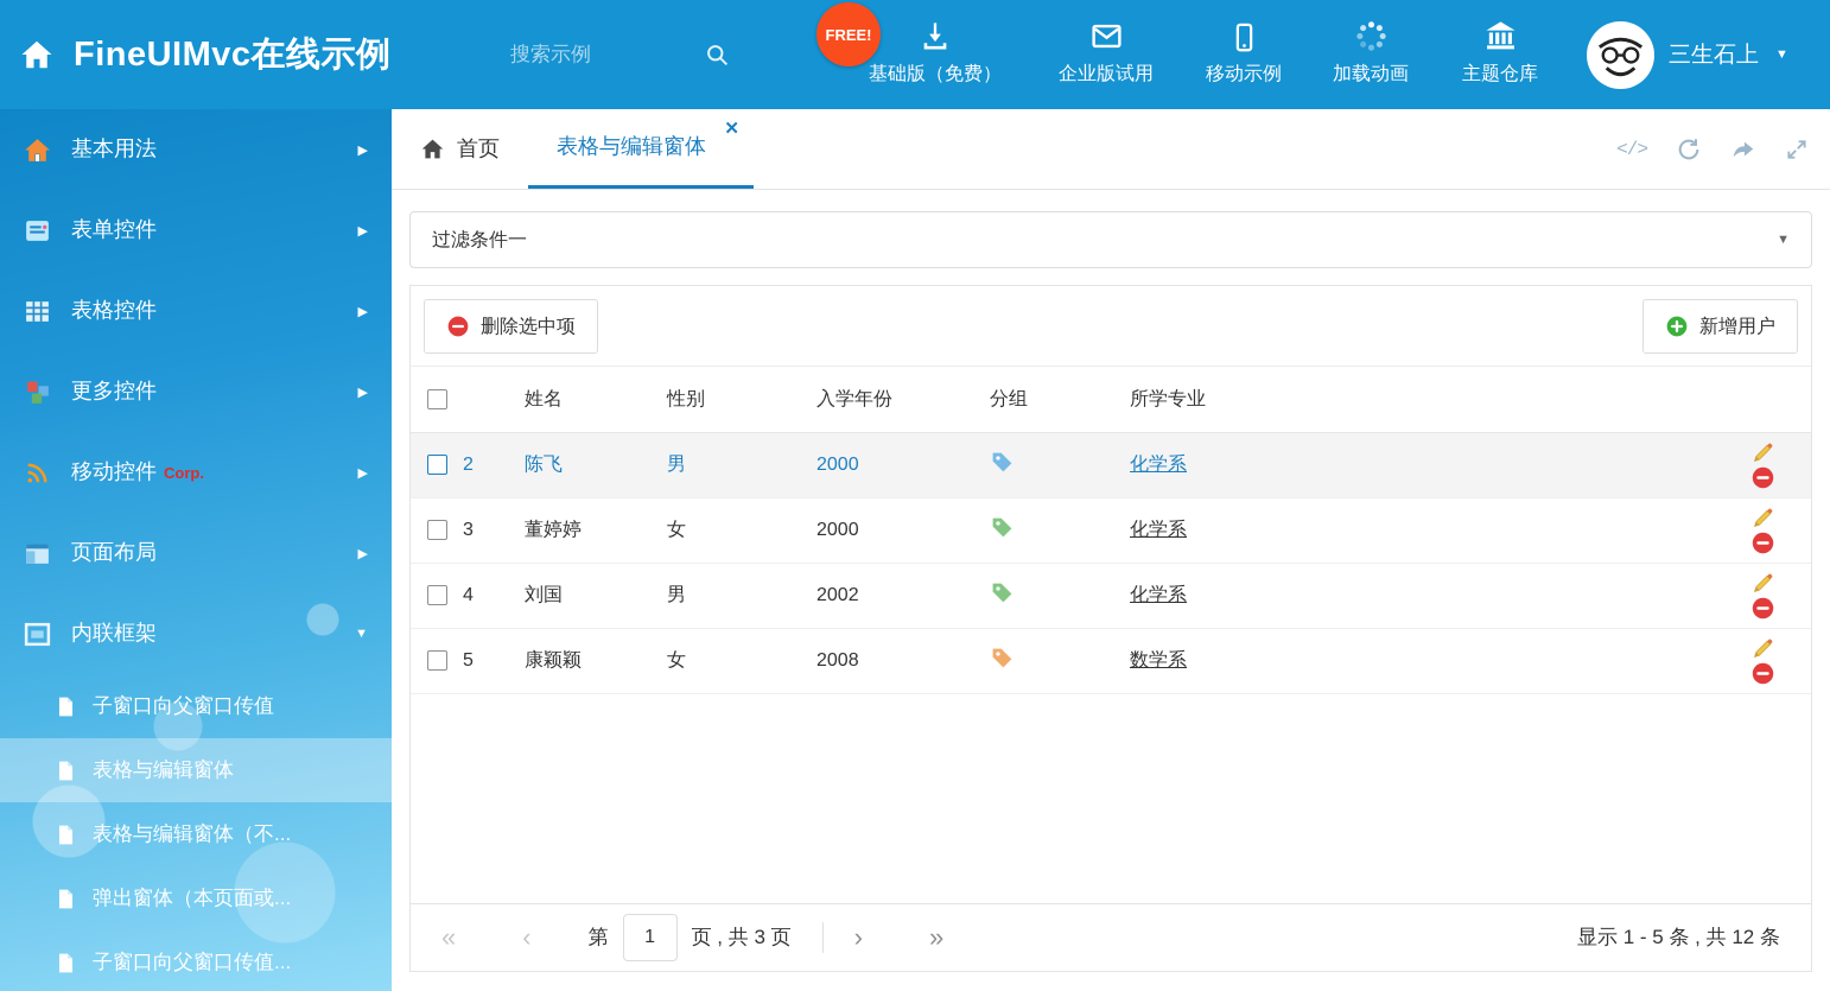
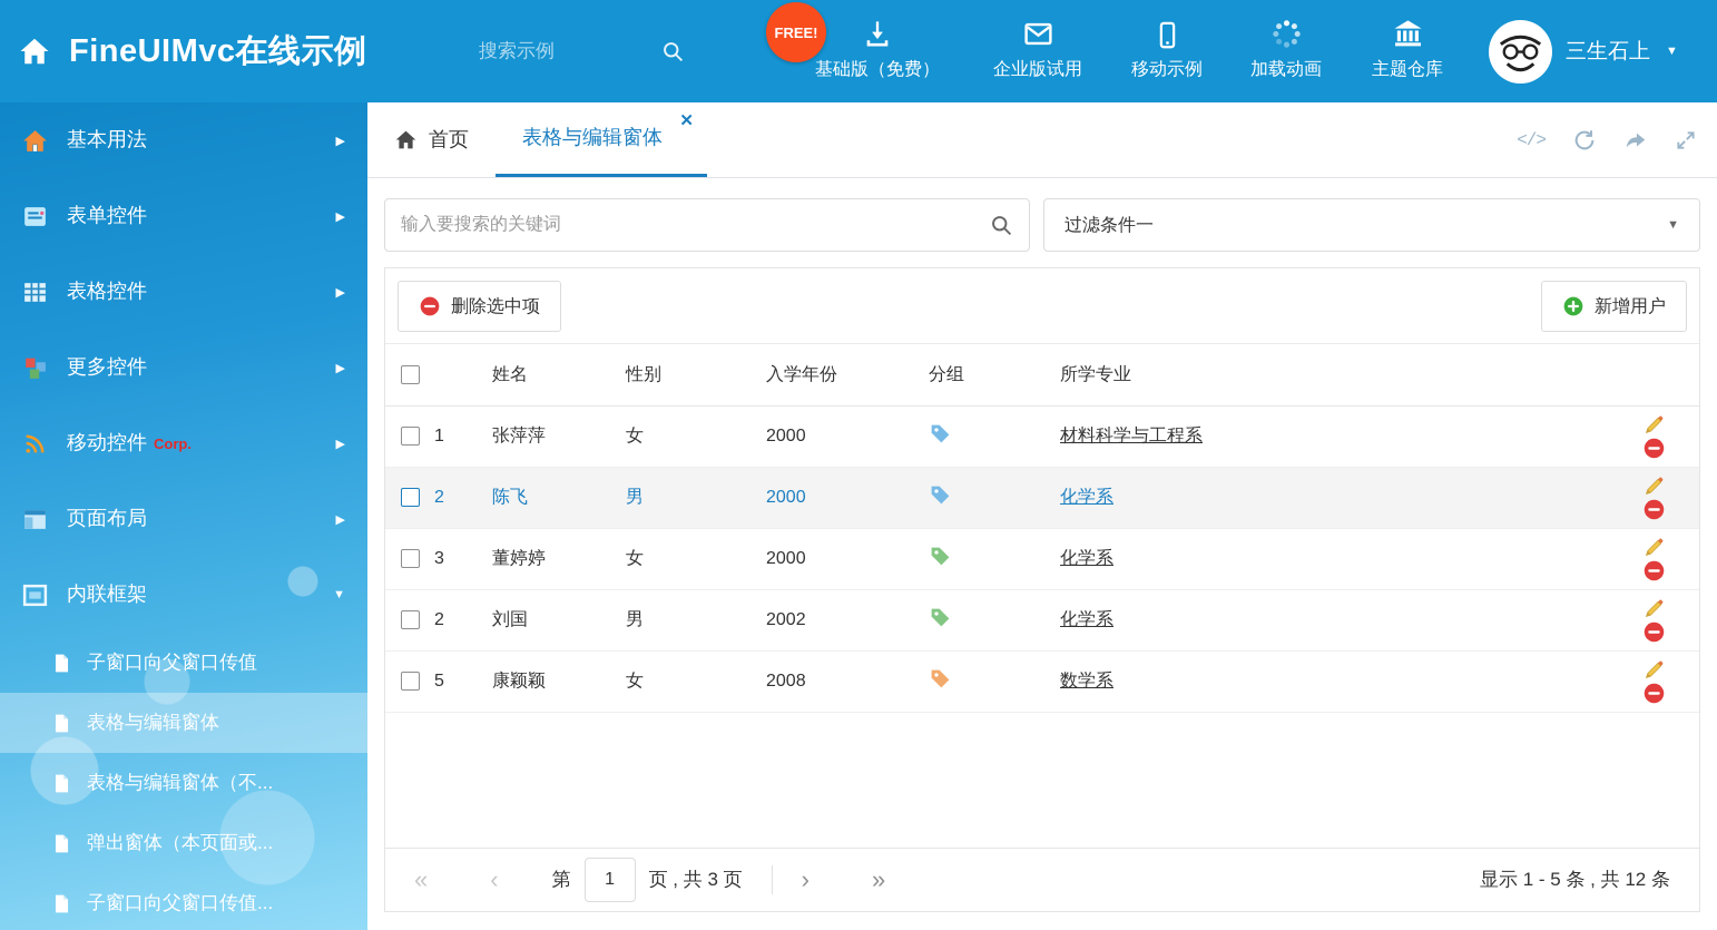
  FineUIMvc在线示例
  搜索示例
  FREE!
  基础版（免费）
  企业版试用
  移动示例
  加载动画
  主题仓库
  三生石上
  ▼
  基本用法
  ▶
  表单控件
  ▶
  表格控件
  ▶
  更多控件
  ▶
  移动控件
  Corp.
  ▶
  页面布局
  ▶
  内联框架
  ▼
  子窗口向父窗口传值
  表格与编辑窗体
  表格与编辑窗体（不...
  弹出窗体（本页面或...
  子窗口向父窗口传值...
  首页
  表格与编辑窗体
  ✕
  </>
+ 输入要搜索的关键词
  过滤条件一
  ▼
  删除选中项
  新增用户
  		姓名	性别	入学年份	分组	所学专业
+ 	1	张萍萍	女	2000		材料科学与工程系
  	2	陈飞	男	2000		化学系
  	3	董婷婷	女	2000		化学系
- 	4	刘国	男	2002		化学系
+ 	2	刘国	男	2002		化学系
  	5	康颖颖	女	2008		数学系
  «
  ‹
  第
  1
  页 , 共 3 页
  ›
  »
  显示 1 - 5 条 , 共 12 条
